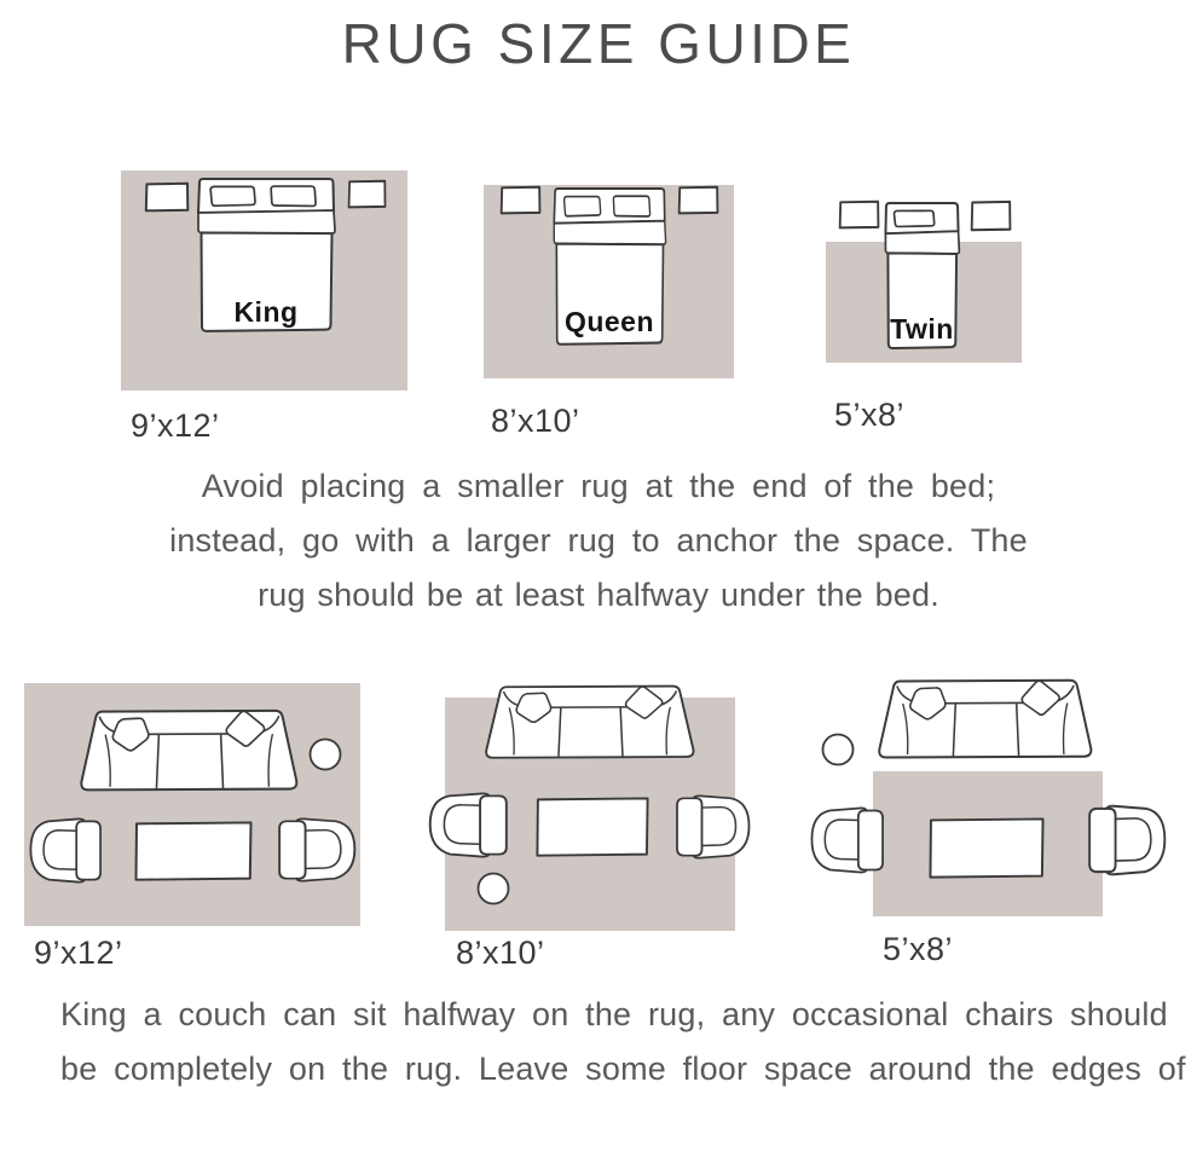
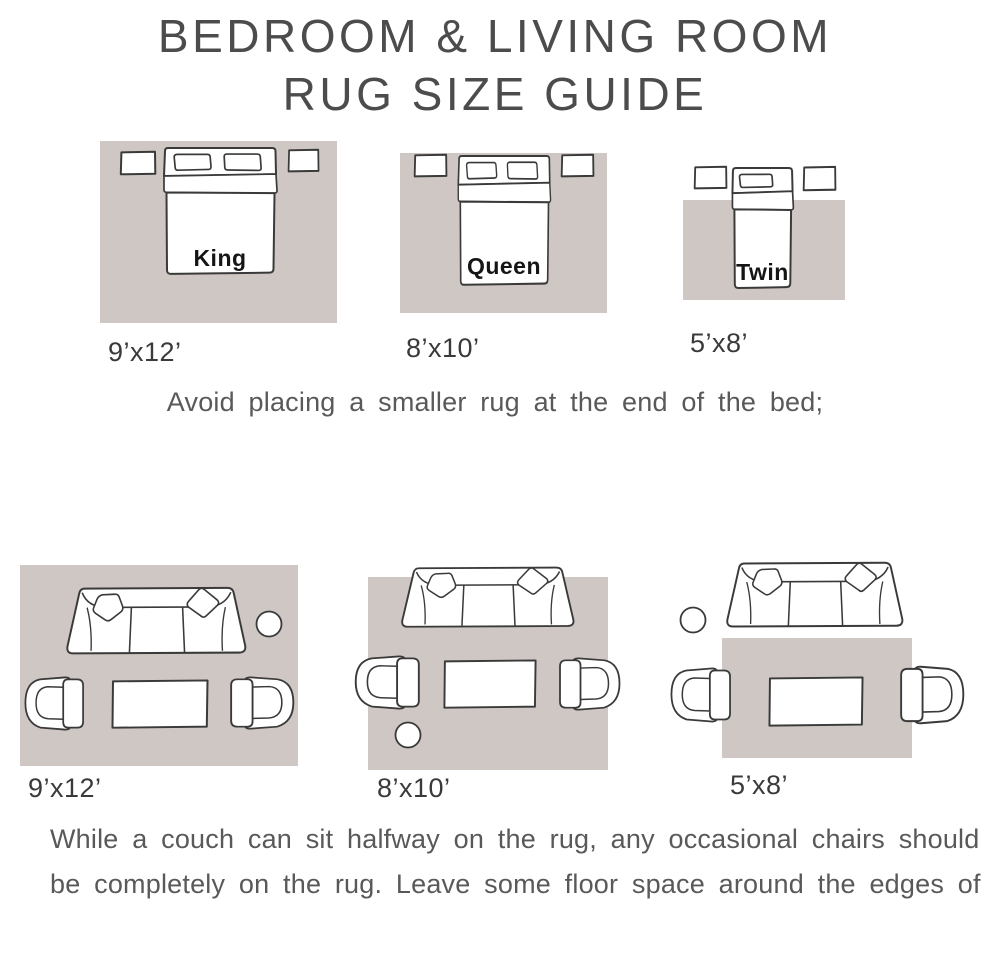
+ BEDROOM & LIVING ROOM
  RUG SIZE GUIDE
  King
  9’x12’
  Queen
  8’x10’
  Twin
  5’x8’
  Avoid placing a smaller rug at the end of the bed;
- instead, go with a larger rug to anchor the space. The
- rug should be at least halfway under the bed.
  9’x12’
  8’x10’
  5’x8’
- King a couch can sit halfway on the rug, any occasional chairs should
+ While a couch can sit halfway on the rug, any occasional chairs should
  be completely on the rug. Leave some floor space around the edges of
